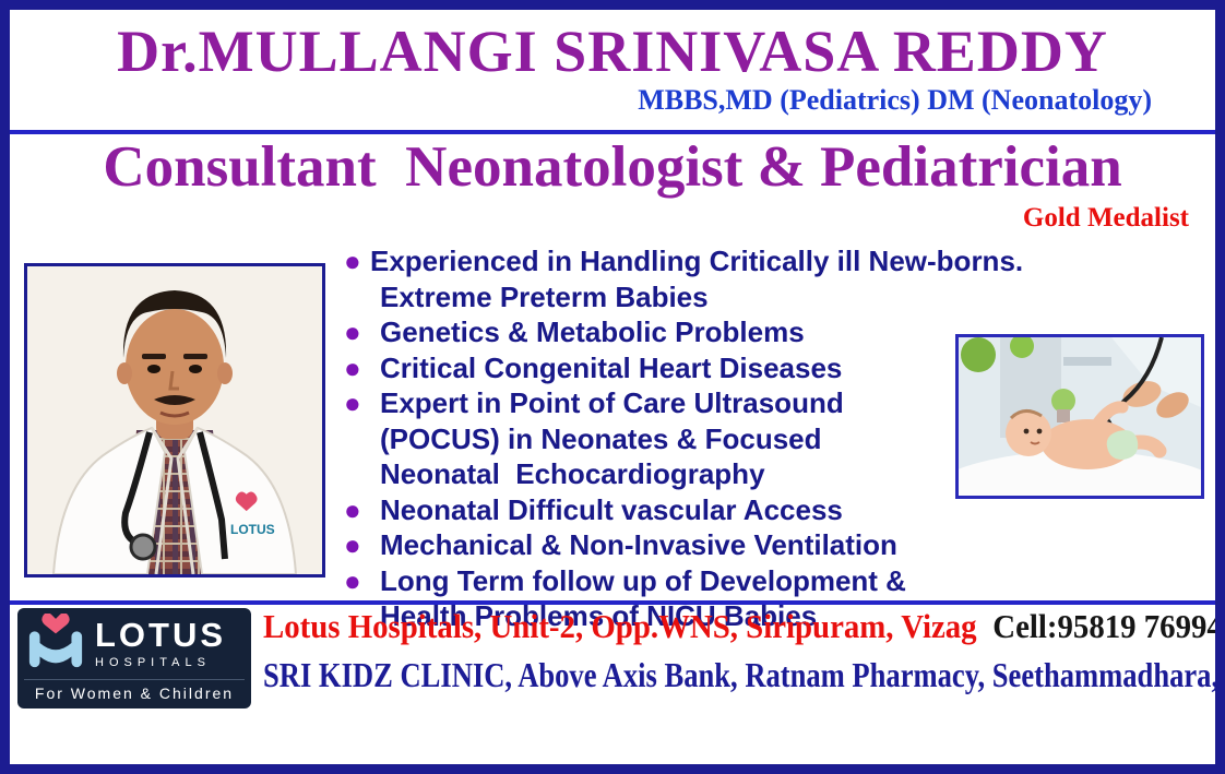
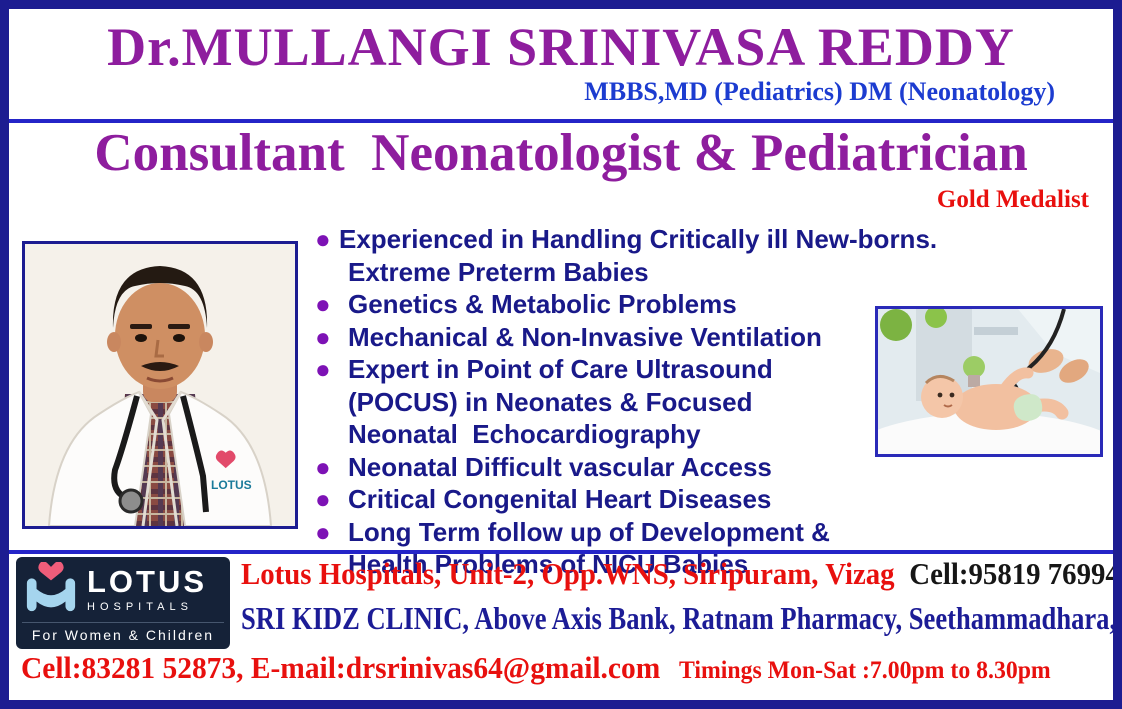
  Dr.MULLANGI SRINIVASA REDDY
  MBBS,MD (Pediatrics) DM (Neonatology)
  Consultant Neonatologist & Pediatrician
  Gold Medalist
  LOTUS
  ●
  Experienced in Handling Critically ill New-borns.
  Extreme Preterm Babies
  ●
  Genetics & Metabolic Problems
  ●
- Critical Congenital Heart Diseases
+ Mechanical & Non-Invasive Ventilation
  ●
  Expert in Point of Care Ultrasound
  (POCUS) in Neonates & Focused
  Neonatal Echocardiography
  ●
  Neonatal Difficult vascular Access
  ●
- Mechanical & Non-Invasive Ventilation
+ Critical Congenital Heart Diseases
  ●
  Long Term follow up of Development &
  Health Problems of NICU Babies
  LOTUS
  HOSPITALS
  For Women & Children
  Lotus Hospitals, Unit-2, Opp.WNS, Siripuram, Vizag Cell:95819 76994
  SRI KIDZ CLINIC, Above Axis Bank, Ratnam Pharmacy, Seethammadhara,
+ Cell:83281 52873, E-mail:drsrinivas64@gmail.com Timings Mon-Sat :7.00pm to 8.30pm
